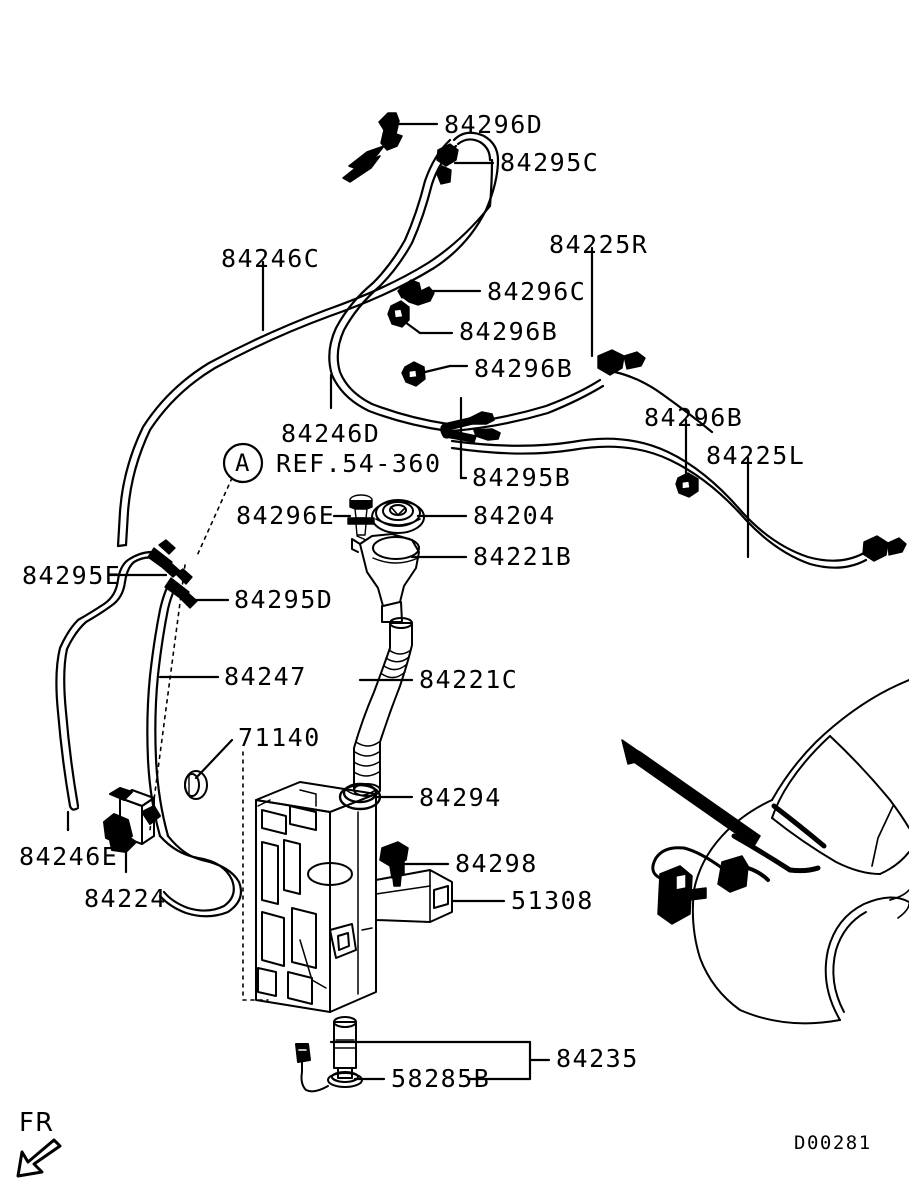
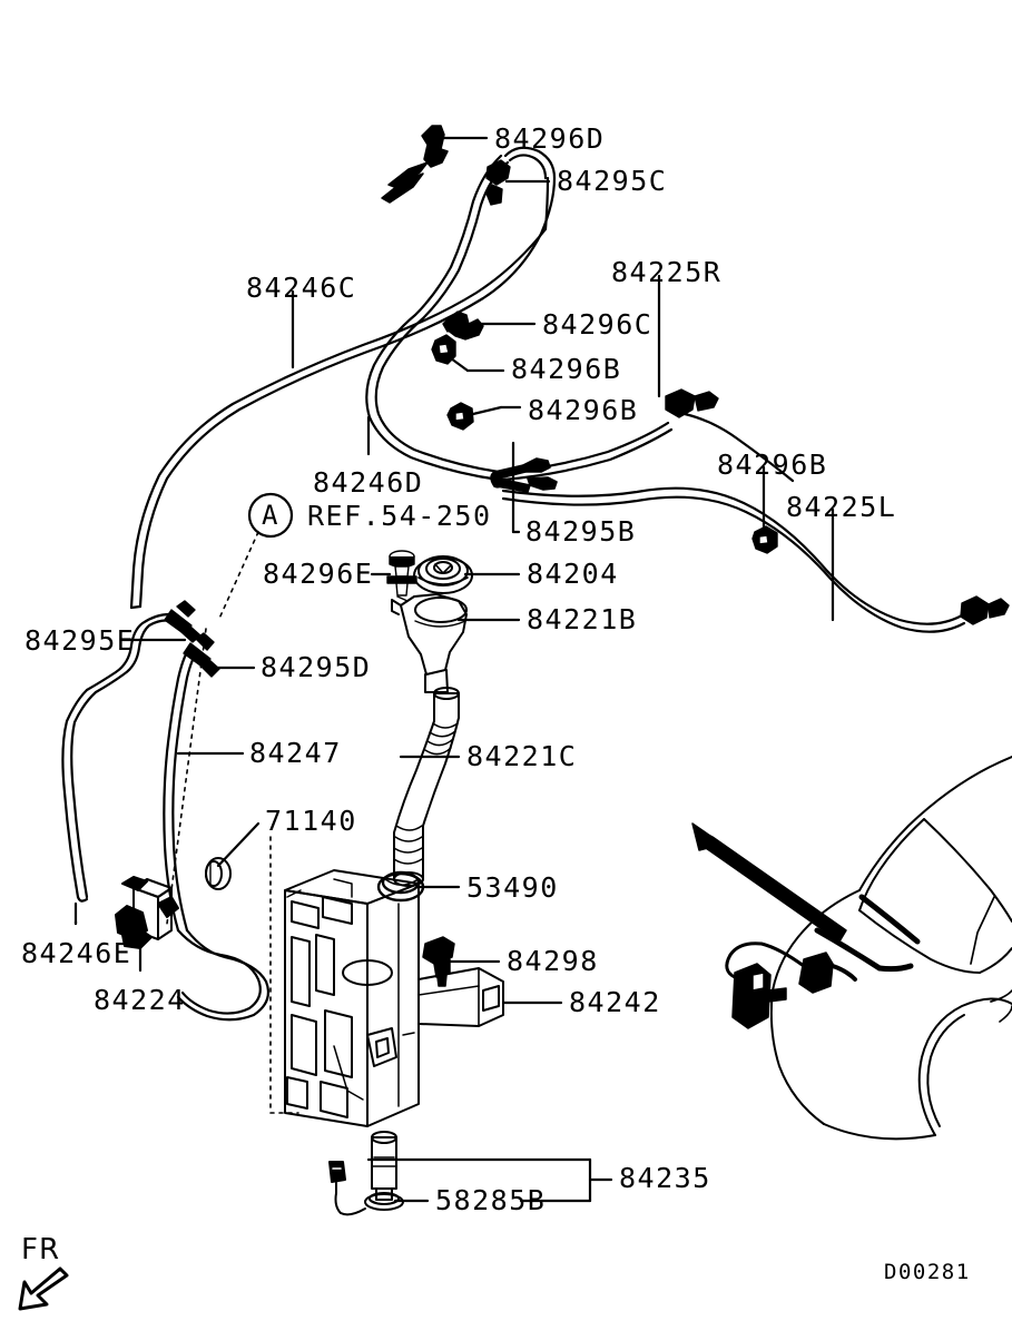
  84296D
  84295C
  84246C
  84225R
  84296C
  84296B
  84296B
  84296B
  84225L
  84246D
  84295B
  84296E
  84204
  84221B
  84295E
  84295D
  84247
  84221C
  71140
- 84294
+ 53490
  84246E
  84298
  84224
- 51308
+ 84242
  84235
  58285B
  A
- REF.54-360
+ REF.54-250
  FR
  D00281
